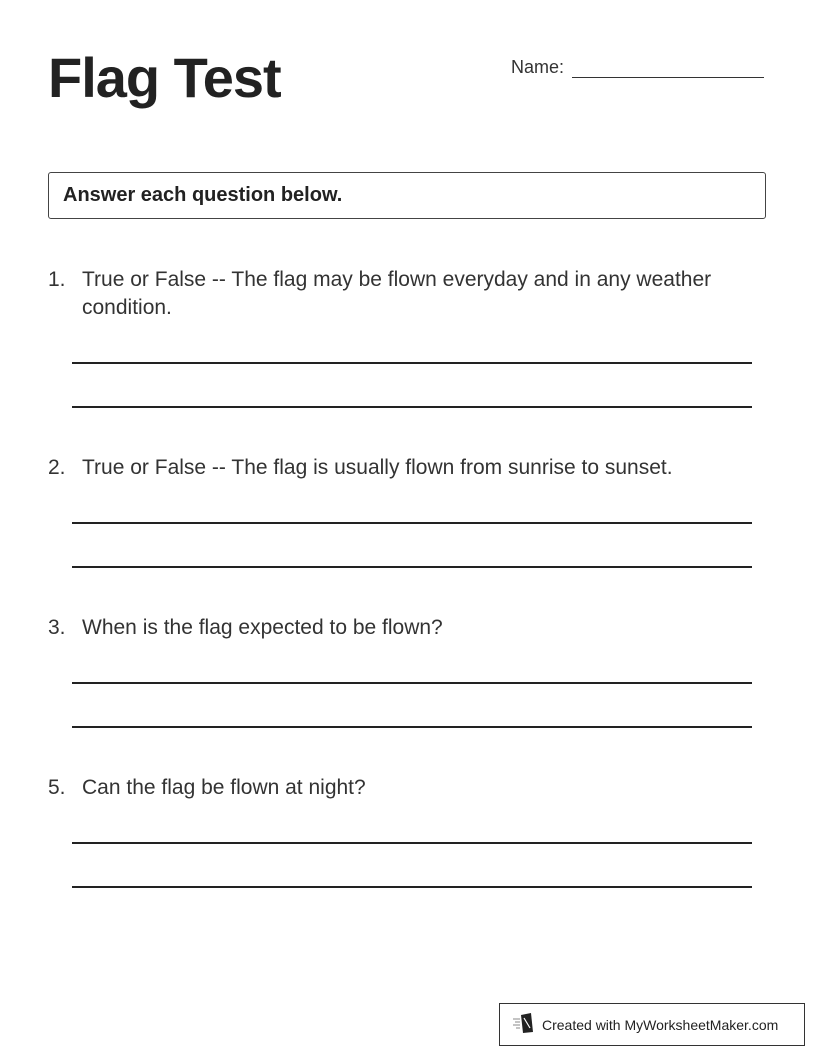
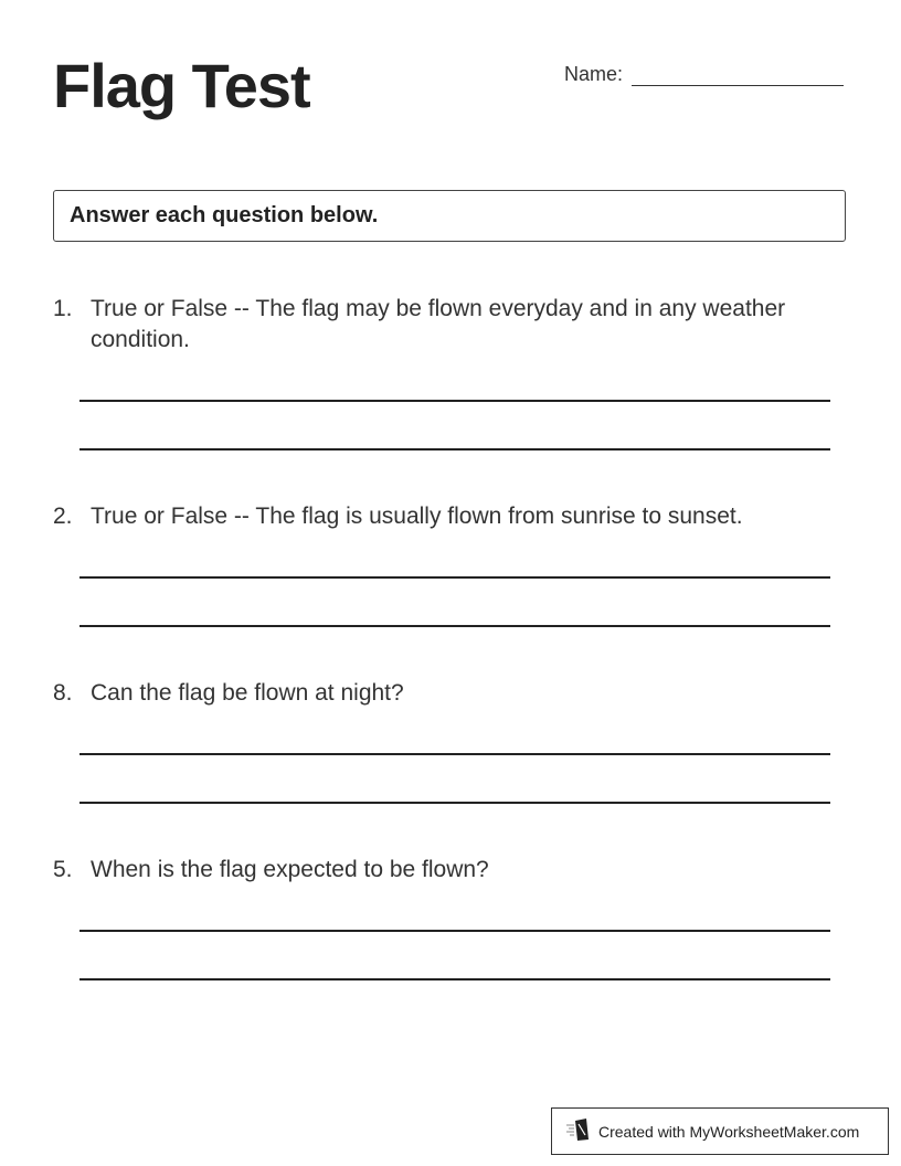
  Flag Test
  Name:
  Answer each question below.
  1.
  True or False -- The flag may be flown everyday and in any weather condition.
  2.
  True or False -- The flag is usually flown from sunrise to sunset.
- 3.
+ 8.
- When is the flag expected to be flown?
+ Can the flag be flown at night?
  5.
- Can the flag be flown at night?
+ When is the flag expected to be flown?
  Created with MyWorksheetMaker.com
